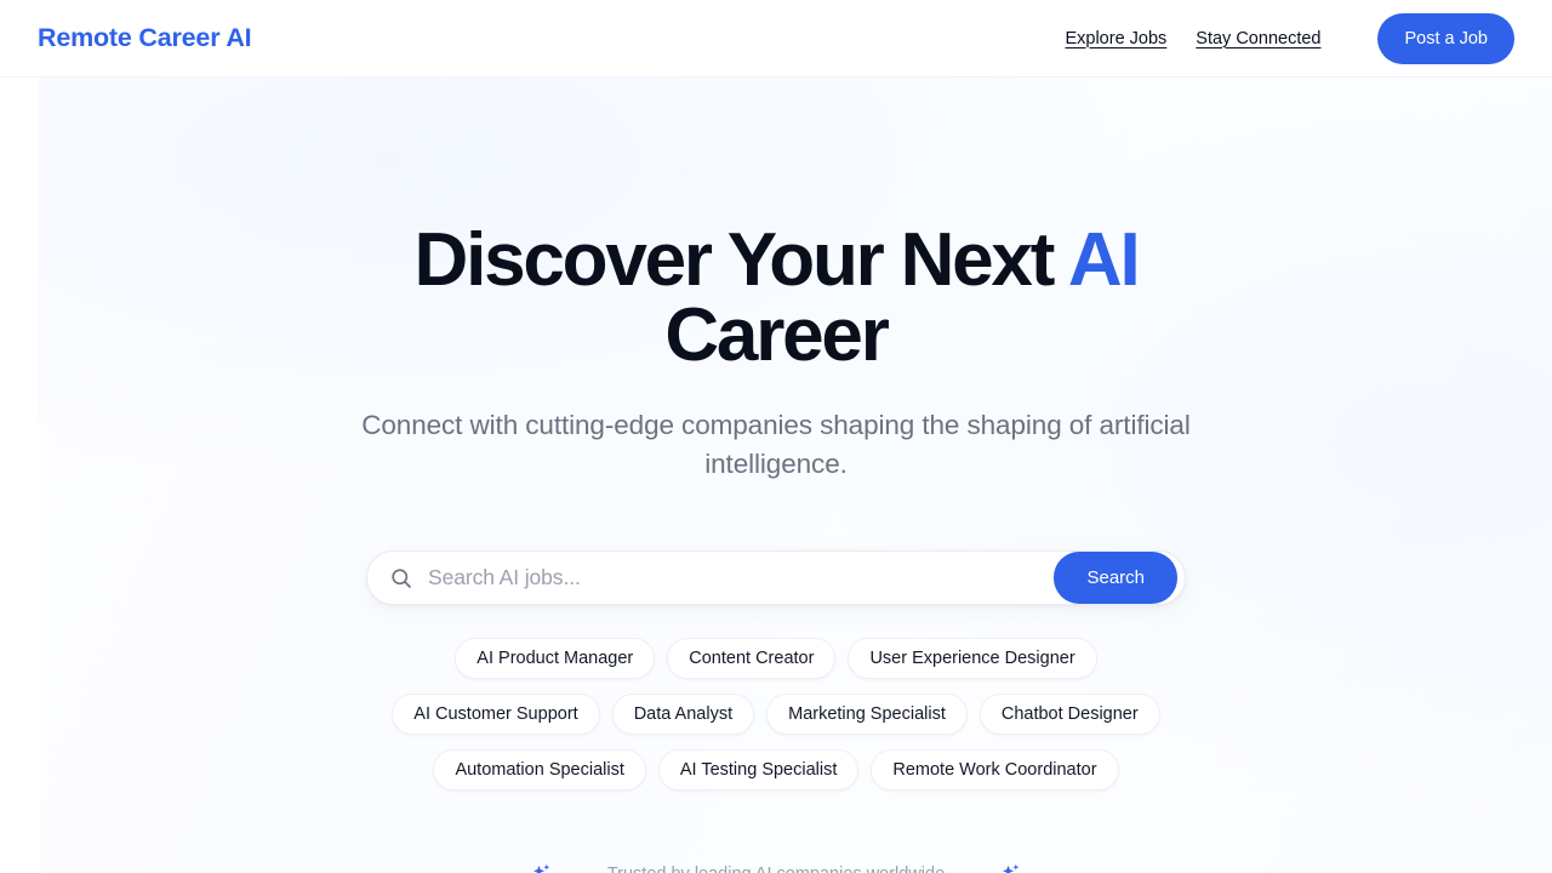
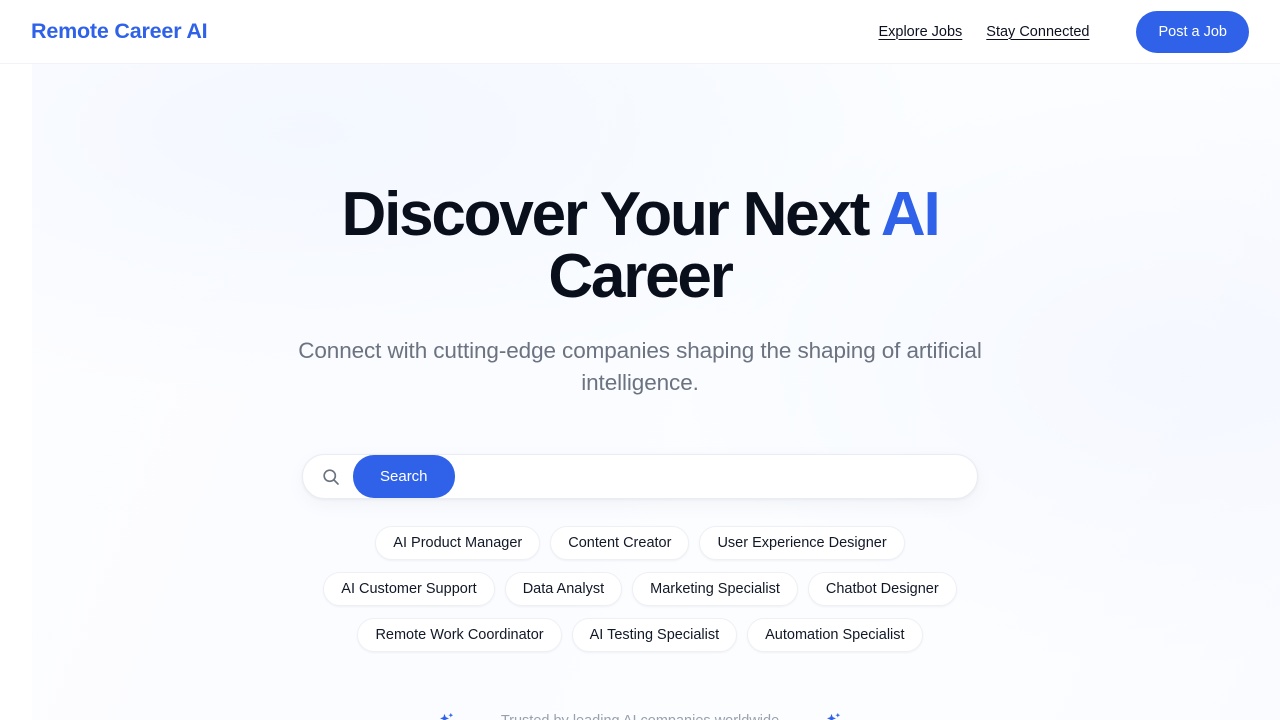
  Remote Career AI
  Explore Jobs
  Stay Connected
  Post a Job
  Discover Your Next AI Career
  Connect with cutting-edge companies shaping the shaping of artificial intelligence.
- Search AI jobs...
  Search
  AI Product Manager
  Content Creator
  User Experience Designer
  AI Customer Support
  Data Analyst
  Marketing Specialist
  Chatbot Designer
- Automation Specialist
+ Remote Work Coordinator
  AI Testing Specialist
- Remote Work Coordinator
+ Automation Specialist
